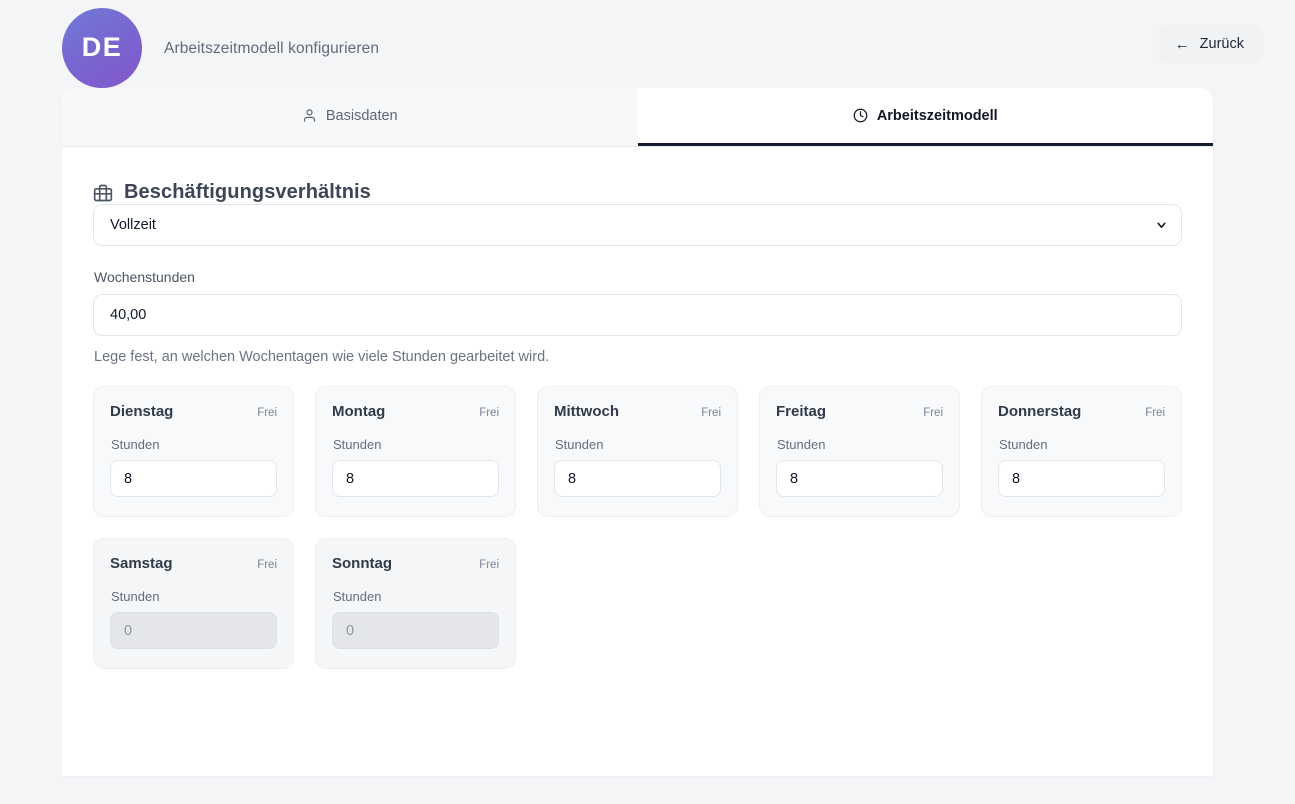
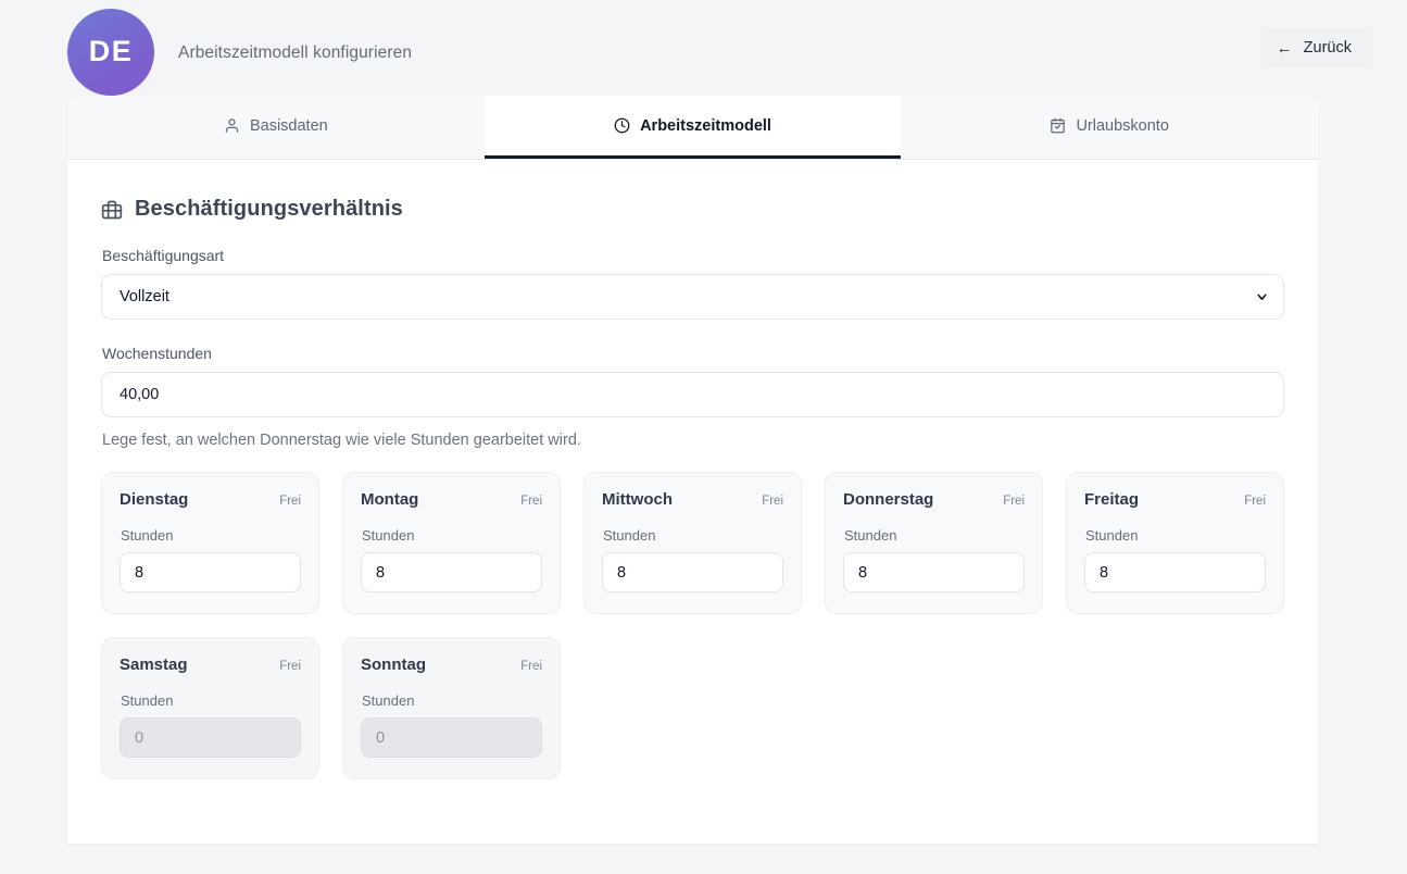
  DE
  Arbeitszeitmodell konfigurieren
  ←
  Zurück
  Basisdaten
  Arbeitszeitmodell
+ Urlaubskonto
  Beschäftigungsverhältnis
+ Beschäftigungsart
  Vollzeit
  Wochenstunden
  40,00
- Lege fest, an welchen Wochentagen wie viele Stunden gearbeitet wird.
+ Lege fest, an welchen Donnerstag wie viele Stunden gearbeitet wird.
  Dienstag
  Frei
  Stunden
  8
  Montag
  Frei
  Stunden
  8
  Mittwoch
  Frei
  Stunden
  8
- Freitag
+ Donnerstag
  Frei
  Stunden
  8
- Donnerstag
+ Freitag
  Frei
  Stunden
  8
  Samstag
  Frei
  Stunden
  0
  Sonntag
  Frei
  Stunden
  0
